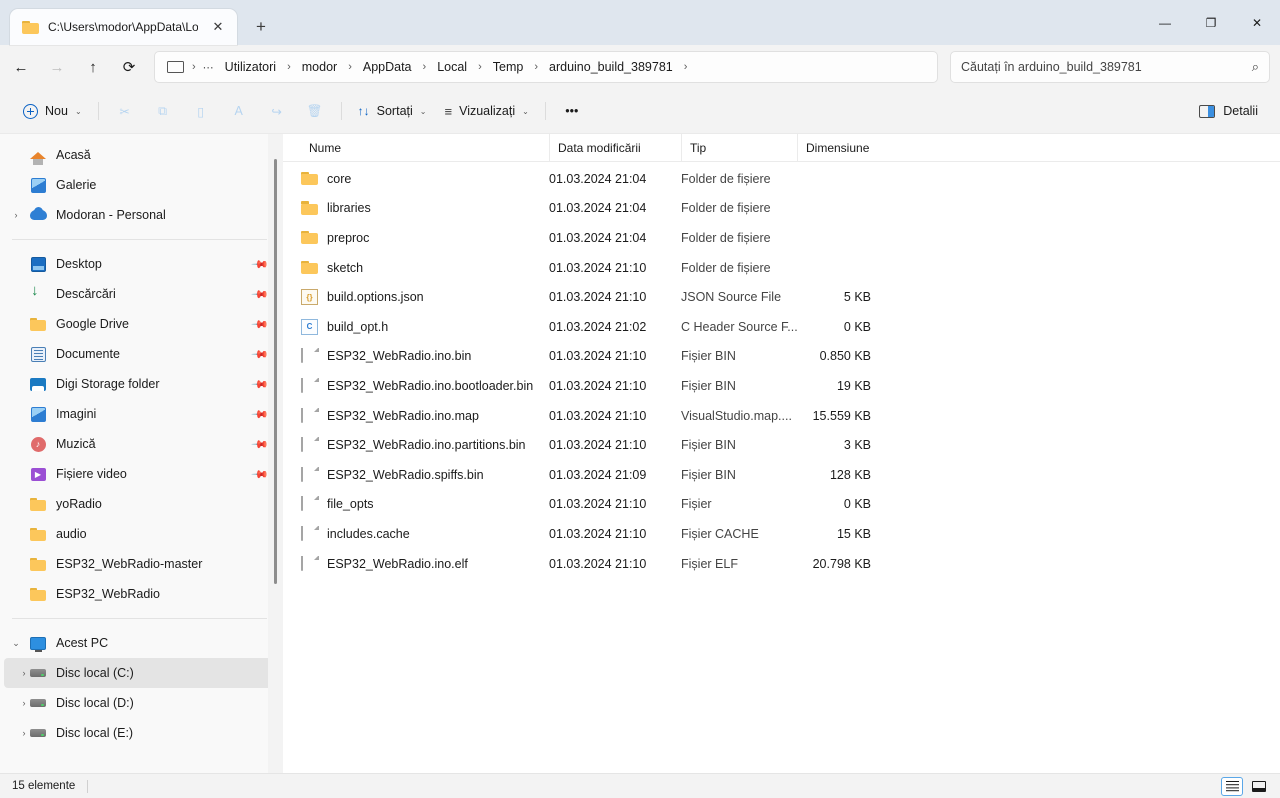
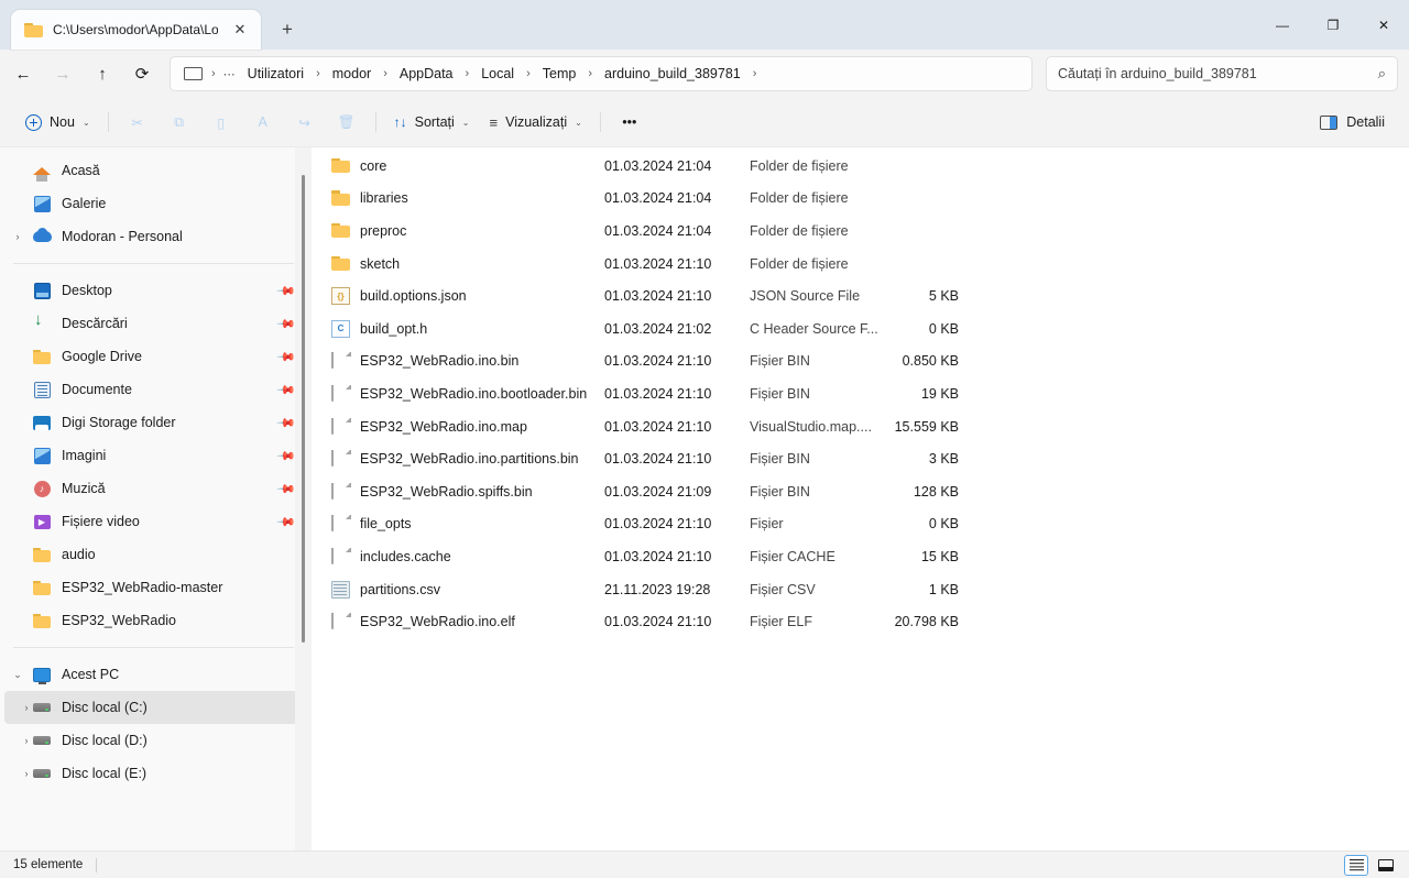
  C:\Users\modor\AppData\Lo
  ✕
  +
  —
  ❐
  ✕
  ←
  →
  ↑
  ⟳
  ›
  ⋯
  Utilizatori
  ›
  modor
  ›
  AppData
  ›
  Local
  ›
  Temp
  ›
  arduino_build_389781
  ›
  Căutați în arduino_build_389781
  ⌕
  Nou
  ⌄
  ✂
  ⧉
  ▯
  A
  ↪
  🗑
  ↑↓
  Sortați
  ⌄
  ≡
  Vizualizați
  ⌄
  •••
  Detalii
  Acasă
  Galerie
  ›
  Modoran - Personal
  Desktop
  Descărcări
  Google Drive
  Documente
  Digi Storage folder
  Imagini
  ♪
  Muzică
  ▶
  Fișiere video
- yoRadio
  audio
  ESP32_WebRadio-master
  ESP32_WebRadio
  ⌄
  Acest PC
  ›
  Disc local (C:)
  ›
  Disc local (D:)
  ›
  Disc local (E:)
- Nume
- Data modificării
- Tip
- Dimensiune
  core
  01.03.2024 21:04
  Folder de fișiere
  libraries
  01.03.2024 21:04
  Folder de fișiere
  preproc
  01.03.2024 21:04
  Folder de fișiere
  sketch
  01.03.2024 21:10
  Folder de fișiere
  {}
  build.options.json
  01.03.2024 21:10
  JSON Source File
  5 KB
  C
  build_opt.h
  01.03.2024 21:02
  C Header Source F...
  0 KB
  ESP32_WebRadio.ino.bin
  01.03.2024 21:10
  Fișier BIN
  0.850 KB
  ESP32_WebRadio.ino.bootloader.bin
  01.03.2024 21:10
  Fișier BIN
  19 KB
  ESP32_WebRadio.ino.map
  01.03.2024 21:10
  VisualStudio.map....
  15.559 KB
  ESP32_WebRadio.ino.partitions.bin
  01.03.2024 21:10
  Fișier BIN
  3 KB
  ESP32_WebRadio.spiffs.bin
  01.03.2024 21:09
  Fișier BIN
  128 KB
  file_opts
  01.03.2024 21:10
  Fișier
  0 KB
  includes.cache
  01.03.2024 21:10
  Fișier CACHE
  15 KB
+ partitions.csv
+ 21.11.2023 19:28
+ Fișier CSV
+ 1 KB
  ESP32_WebRadio.ino.elf
  01.03.2024 21:10
  Fișier ELF
  20.798 KB
  15 elemente
